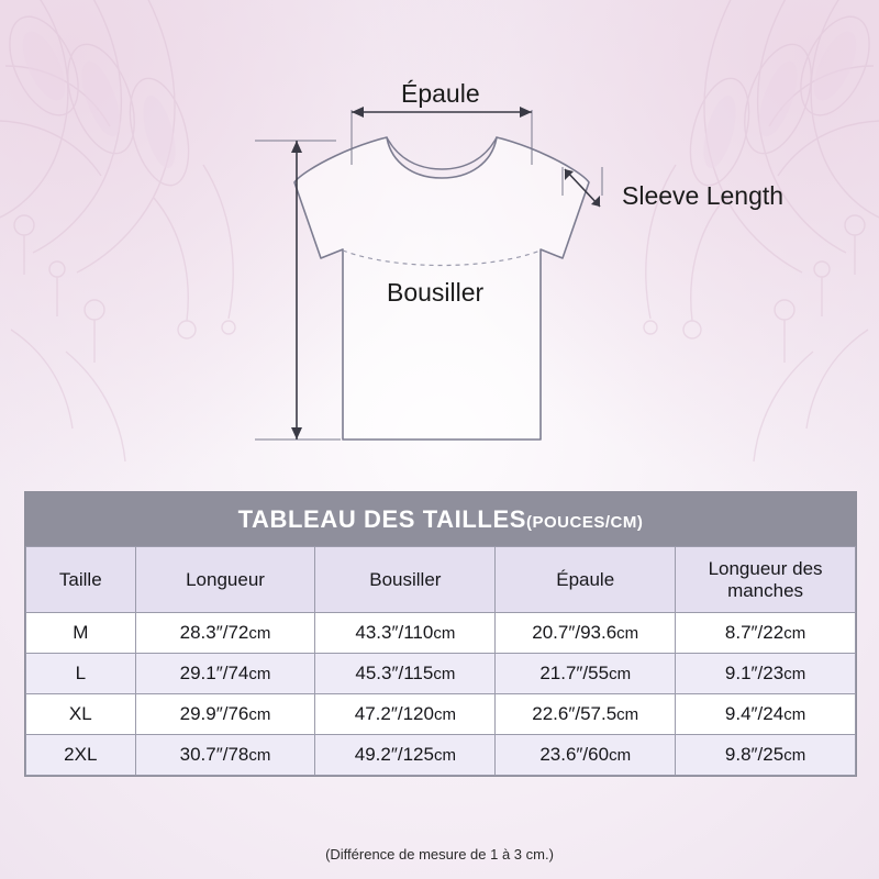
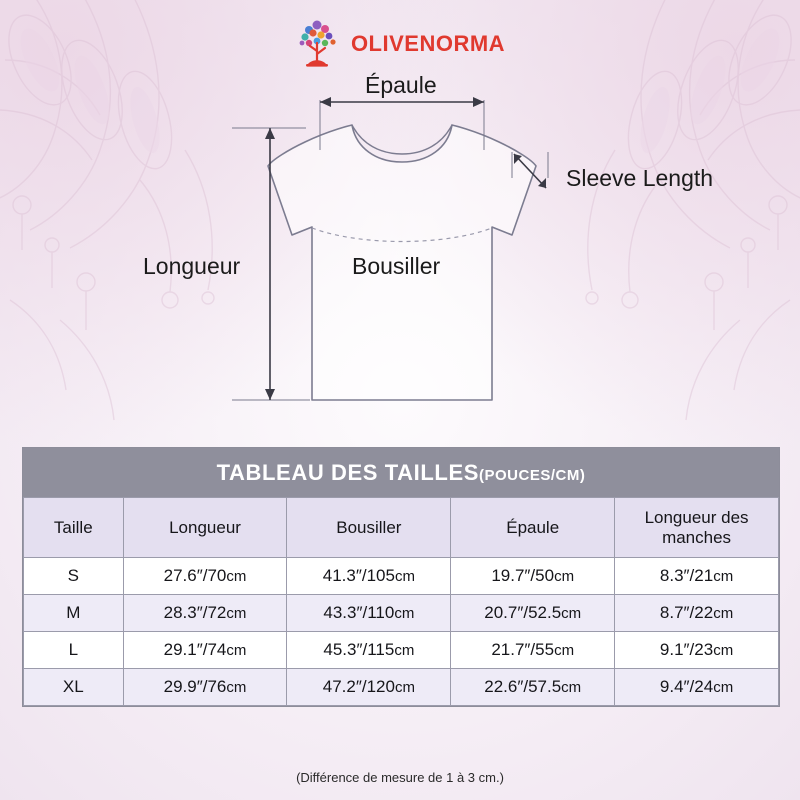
+ OLIVENORMA
  Épaule
  Sleeve Length
+ Longueur
  Bousiller
  TABLEAU DES TAILLES(POUCES/CM)
  Taille	Longueur	Bousiller	Épaule	Longueur des manches
+ S	27.6″/70cm	41.3″/105cm	19.7″/50cm	8.3″/21cm
- M	28.3″/72cm	43.3″/110cm	20.7″/93.6cm	8.7″/22cm
+ M	28.3″/72cm	43.3″/110cm	20.7″/52.5cm	8.7″/22cm
  L	29.1″/74cm	45.3″/115cm	21.7″/55cm	9.1″/23cm
  XL	29.9″/76cm	47.2″/120cm	22.6″/57.5cm	9.4″/24cm
- 2XL	30.7″/78cm	49.2″/125cm	23.6″/60cm	9.8″/25cm
  (Différence de mesure de 1 à 3 cm.)
